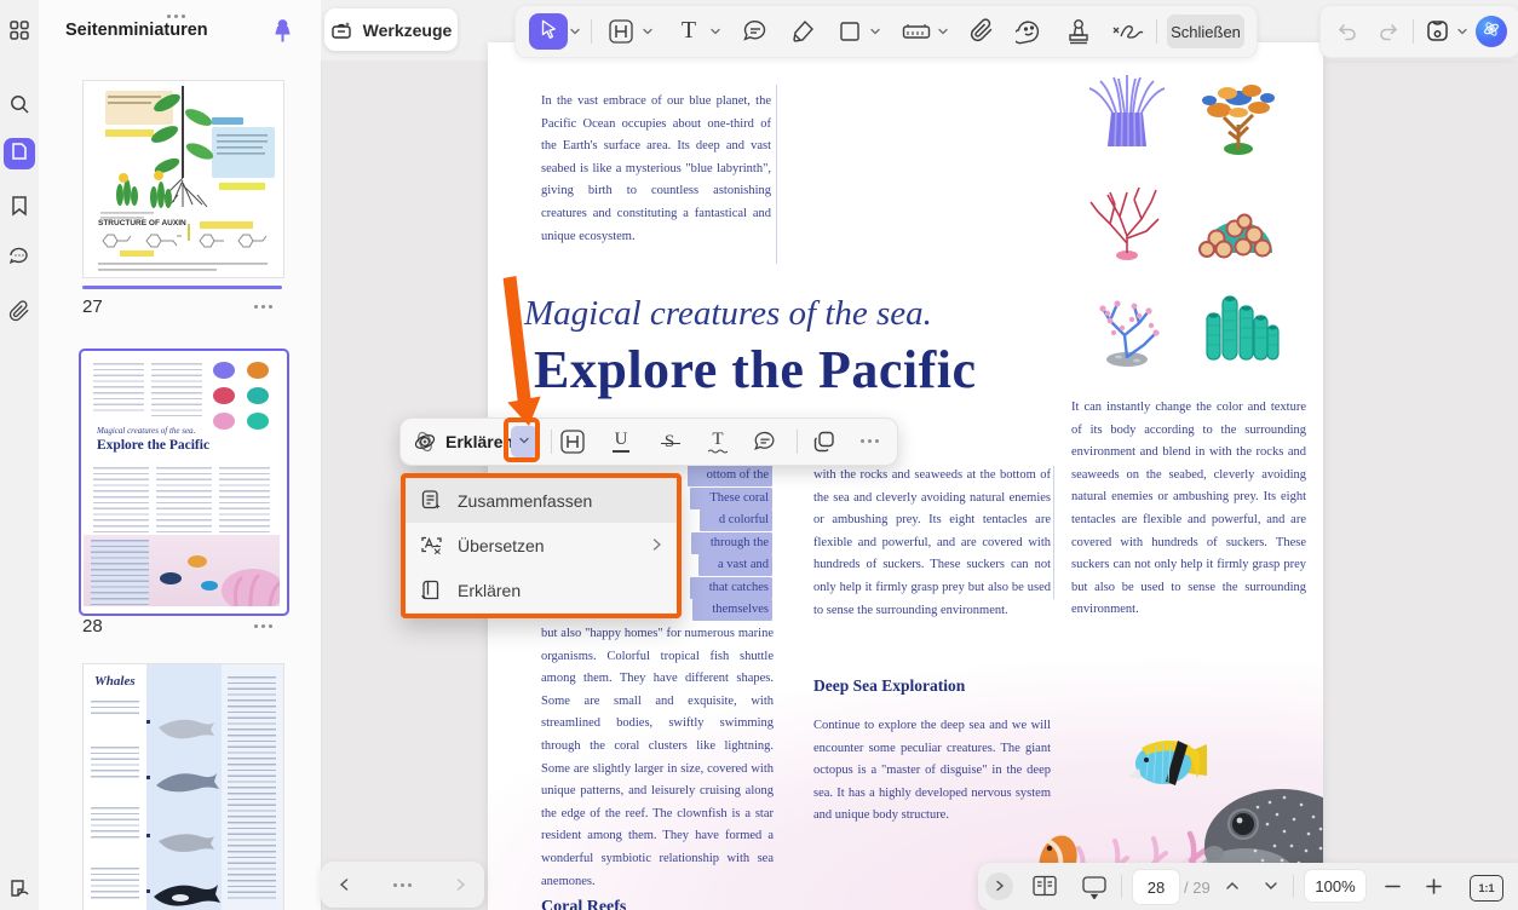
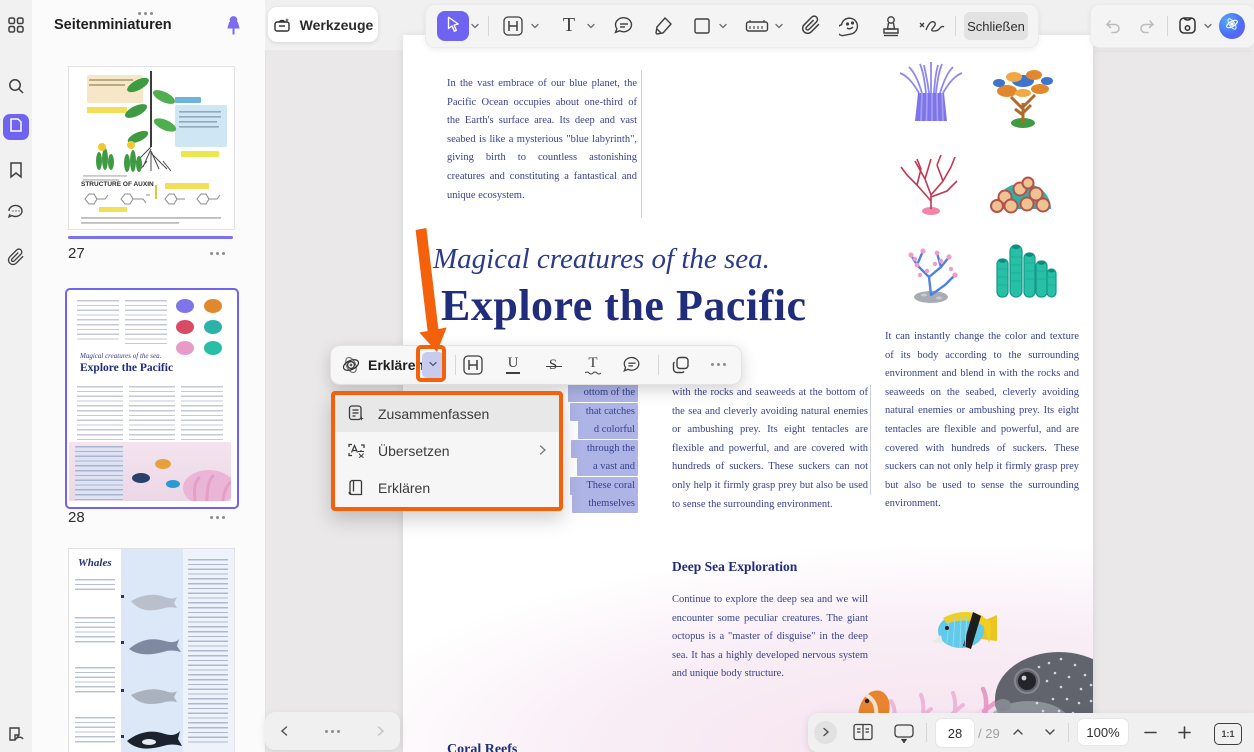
  Seitenminiaturen
  27
  Magical creatures of the sea.
  Explore the Pacific
  28
  Whales
  In the vast embrace of our blue planet, the Pacific Ocean occupies about one-third of the Earth's surface area. Its deep and vast seabed is like a mysterious "blue labyrinth", giving birth to countless astonishing creatures and constituting a fantastical and unique ecosystem.
  Magical creatures of the sea.
  Explore the Pacific
  It can instantly change the color and texture of its body according to the surrounding environment and blend in with the rocks and seaweeds on the seabed, cleverly avoiding natural enemies or ambushing prey. Its eight tentacles are flexible and powerful, and are covered with hundreds of suckers. These suckers can not only help it firmly grasp prey but also be used to sense the surrounding environment.
  ottom of the
- These coral
+ that catches
  d colorful
  through the
  a vast and
- that catches
+ These coral
  themselves
- but also "happy homes" for numerous marine organisms. Colorful tropical fish shuttle among them. They have different shapes. Some are small and exquisite, with streamlined bodies, swiftly swimming through the coral clusters like lightning. Some are slightly larger in size, covered with unique patterns, and leisurely cruising along the edge of the reef. The clownfish is a star resident among them. They have formed a wonderful symbiotic relationship with sea anemones.
  Coral Reefs
  with the rocks and seaweeds at the bottom of the sea and cleverly avoiding natural enemies or ambushing prey. Its eight tentacles are flexible and powerful, and are covered with hundreds of suckers. These suckers can not only help it firmly grasp prey but also be used to sense the surrounding environment.
  Deep Sea Exploration
  Continue to explore the deep sea and we will encounter some peculiar creatures. The giant octopus is a "master of disguise" in the deep sea. It has a highly developed nervous system and unique body structure.
  Werkzeuge
  T
  Schließen
  Erklären
  U
  S
  T
  Zusammenfassen
  Übersetzen
  Erklären
  28
  / 29
  100%
  1:1
